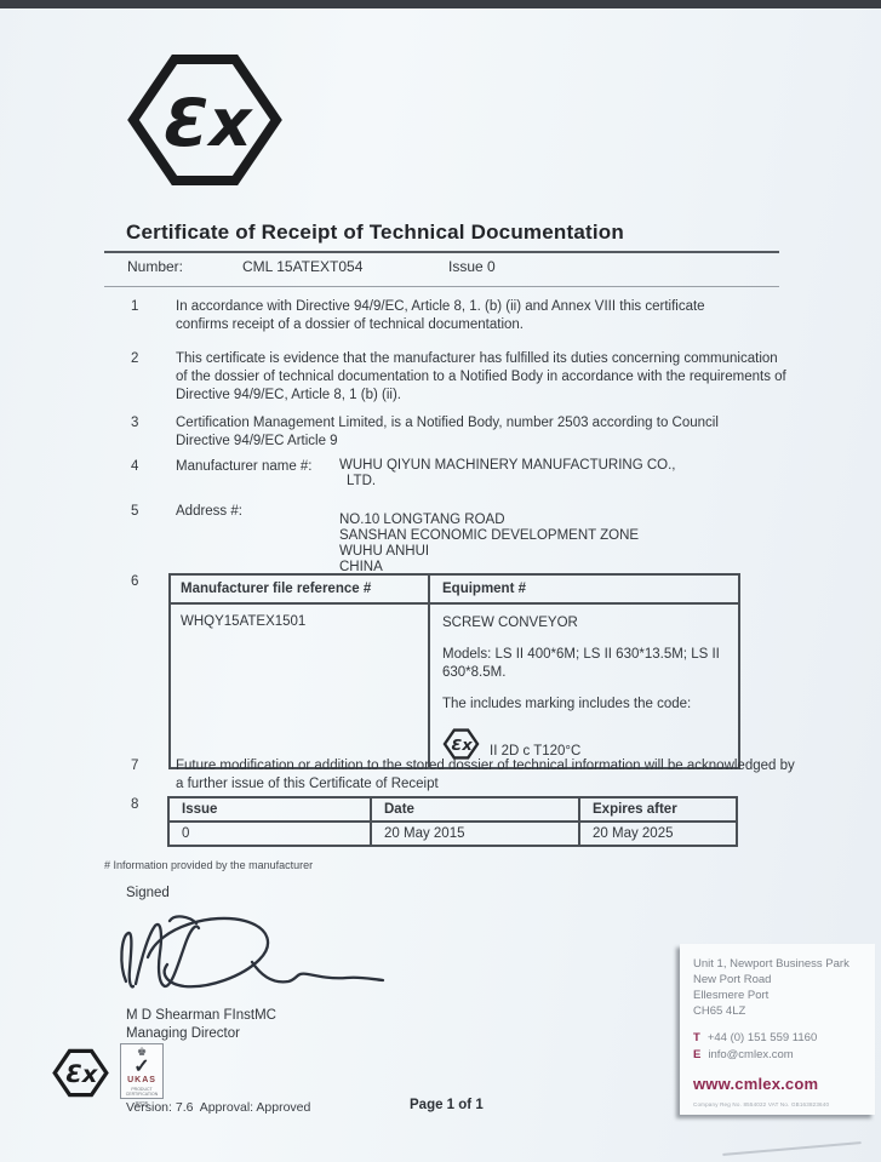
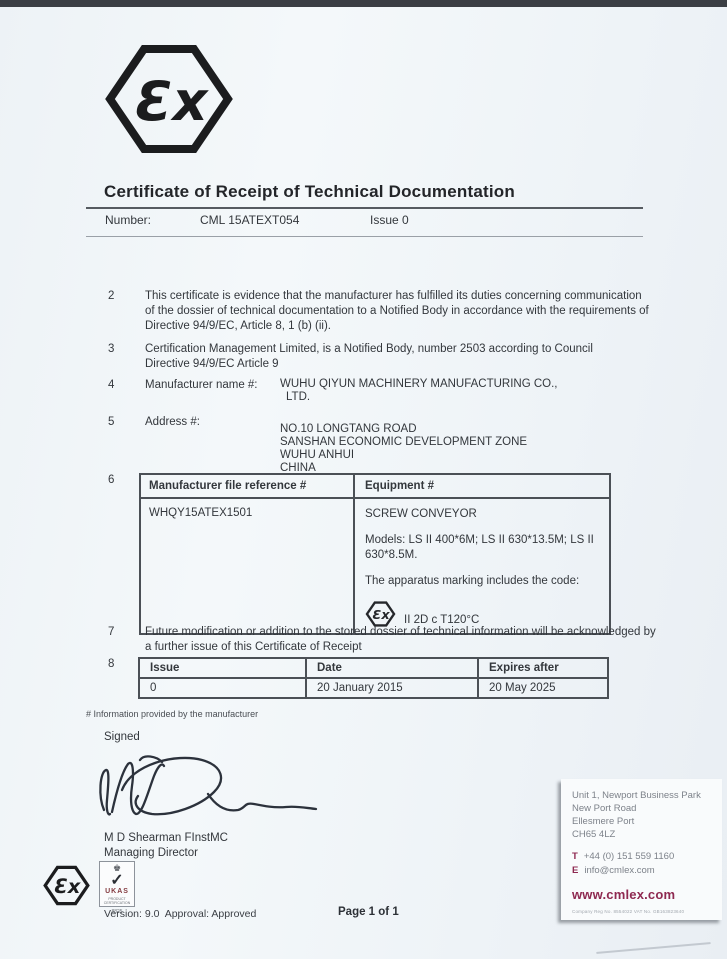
  Ɛx
  Certificate of Receipt of Technical Documentation
  Number:
  CML 15ATEXT054
  Issue 0
- 1
- In accordance with Directive 94/9/EC, Article 8, 1. (b) (ii) and Annex VIII this certificate confirms receipt of a dossier of technical documentation.
  2
  This certificate is evidence that the manufacturer has fulfilled its duties concerning communication of the dossier of technical documentation to a Notified Body in accordance with the requirements of Directive 94/9/EC, Article 8, 1 (b) (ii).
  3
  Certification Management Limited, is a Notified Body, number 2503 according to Council Directive 94/9/EC Article 9
  4
  Manufacturer name #:
  WUHU QIYUN MACHINERY MANUFACTURING CO.,
  LTD.
  5
  Address #:
  NO.10 LONGTANG ROAD
  SANSHAN ECONOMIC DEVELOPMENT ZONE
  WUHU ANHUI
  CHINA
  6
  Manufacturer file reference #
  Equipment #
  WHQY15ATEX1501
  SCREW CONVEYOR
  Models: LS II 400*6M; LS II 630*13.5M; LS II 630*8.5M.
- The includes marking includes the code:
+ The apparatus marking includes the code:
  Ɛx
  II 2D c T120°C
  7
  Future modification or addition to the stored dossier of technical information will be acknowledged by a further issue of this Certificate of Receipt
  8
  Issue
  Date
  Expires after
  0
- 20 May 2015
+ 20 January 2015
  20 May 2025
  # Information provided by the manufacturer
  Signed
  M D Shearman FInstMC
  Managing Director
  Ɛx
  ♚
  ✓
- Version: 7.6 Approval: Approved
+ Version: 9.0 Approval: Approved
  Page 1 of 1
  Unit 1, Newport Business Park
  New Port Road
  Ellesmere Port
  CH65 4LZ
  T +44 (0) 151 559 1160
  E info@cmlex.com
  www.cmlex.com
